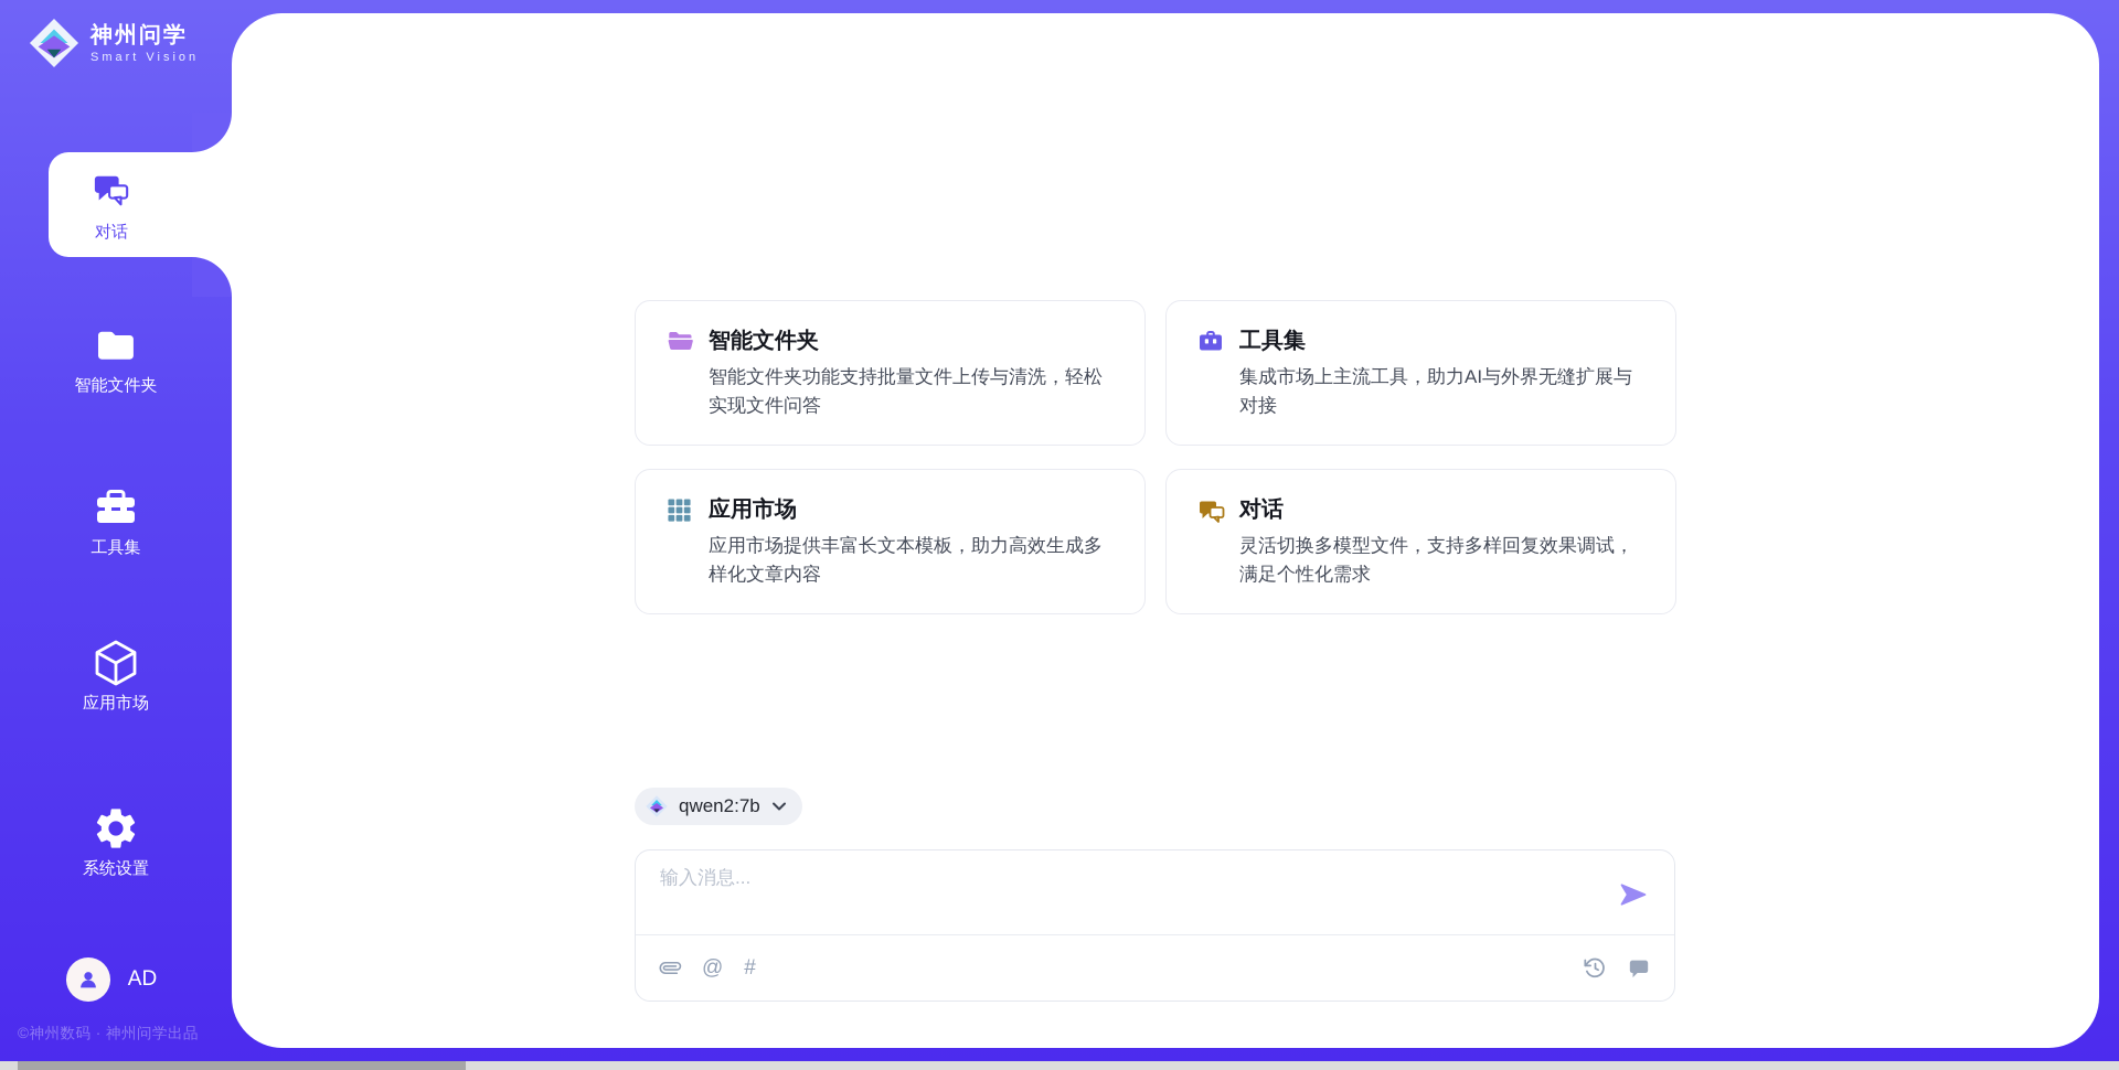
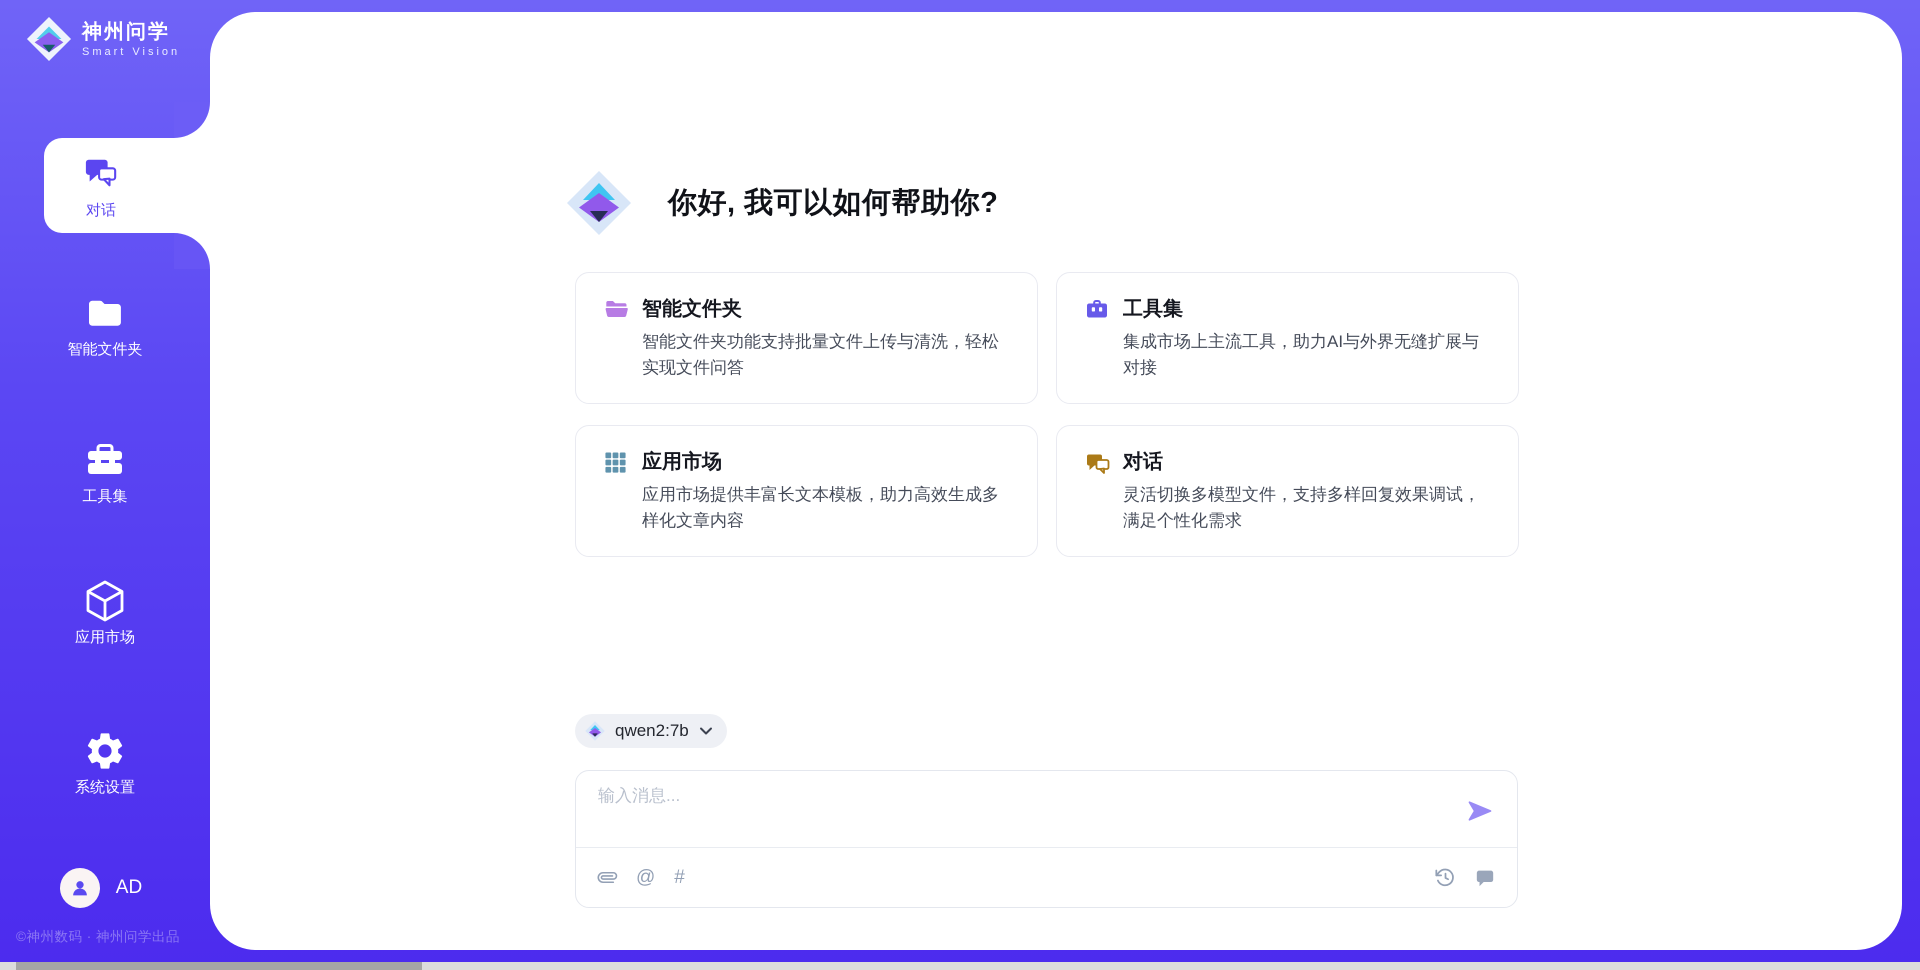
  神州问学
  Smart Vision
  对话
  智能文件夹
  工具集
  应用市场
  系统设置
  AD
  ©神州数码 · 神州问学出品
+ 你好, 我可以如何帮助你?
  智能文件夹
  智能文件夹功能支持批量文件上传与清洗，轻松实现文件问答
  工具集
  集成市场上主流工具，助力AI与外界无缝扩展与对接
  应用市场
  应用市场提供丰富长文本模板，助力高效生成多样化文章内容
  对话
  灵活切换多模型文件，支持多样回复效果调试，满足个性化需求
  qwen2:7b
  输入消息...
  @
  #
